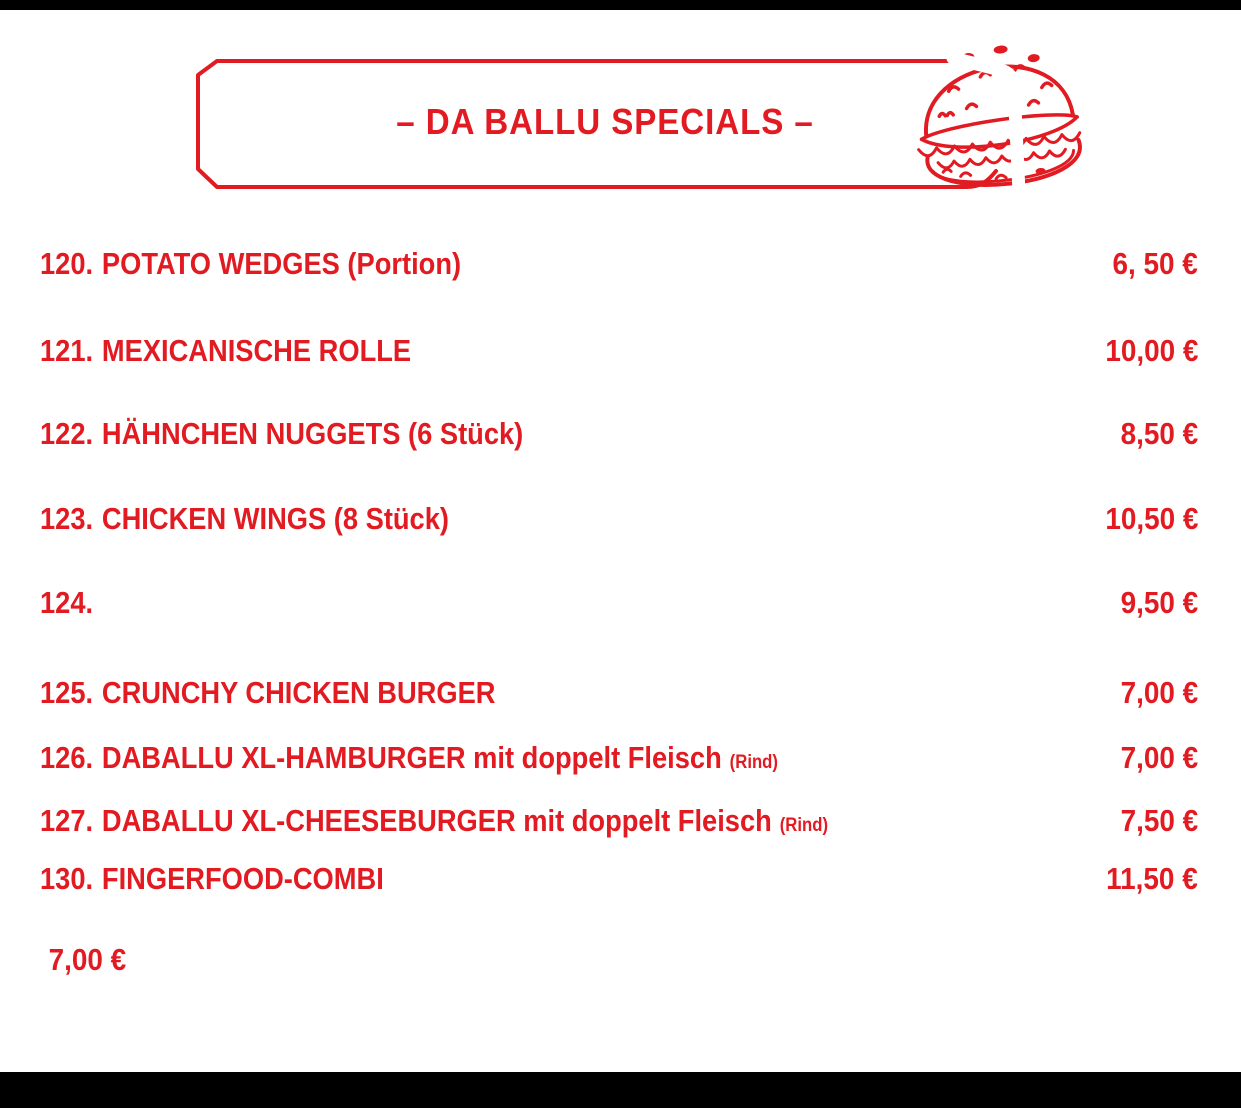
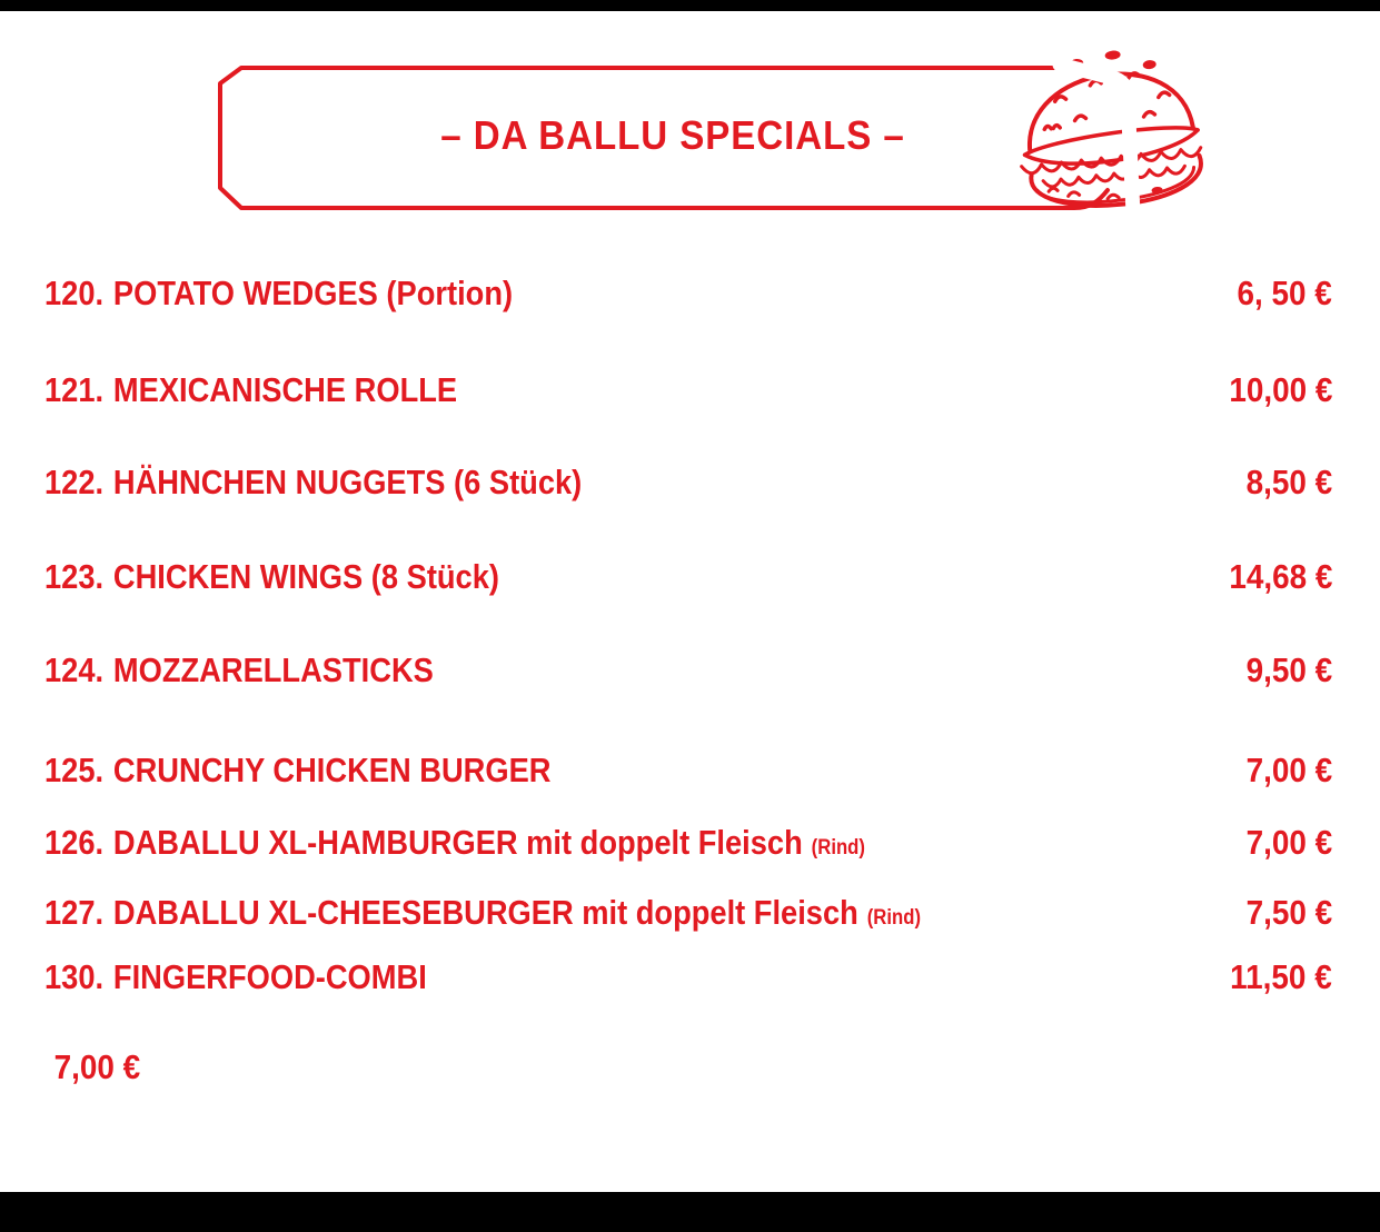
  – DA BALLU SPECIALS –
  120.
  POTATO WEDGES (Portion)
  6, 50 €
  121.
  MEXICANISCHE ROLLE
  10,00 €
  122.
  HÄHNCHEN NUGGETS (6 Stück)
  8,50 €
  123.
  CHICKEN WINGS (8 Stück)
- 10,50 €
+ 14,68 €
  124.
+ MOZZARELLASTICKS
  9,50 €
  125.
  CRUNCHY CHICKEN BURGER
  7,00 €
  126.
  DABALLU XL-HAMBURGER mit doppelt Fleisch
  (Rind)
  7,00 €
  127.
  DABALLU XL-CHEESEBURGER mit doppelt Fleisch
  (Rind)
  7,50 €
  130.
  FINGERFOOD-COMBI
  11,50 €
  7,00 €
